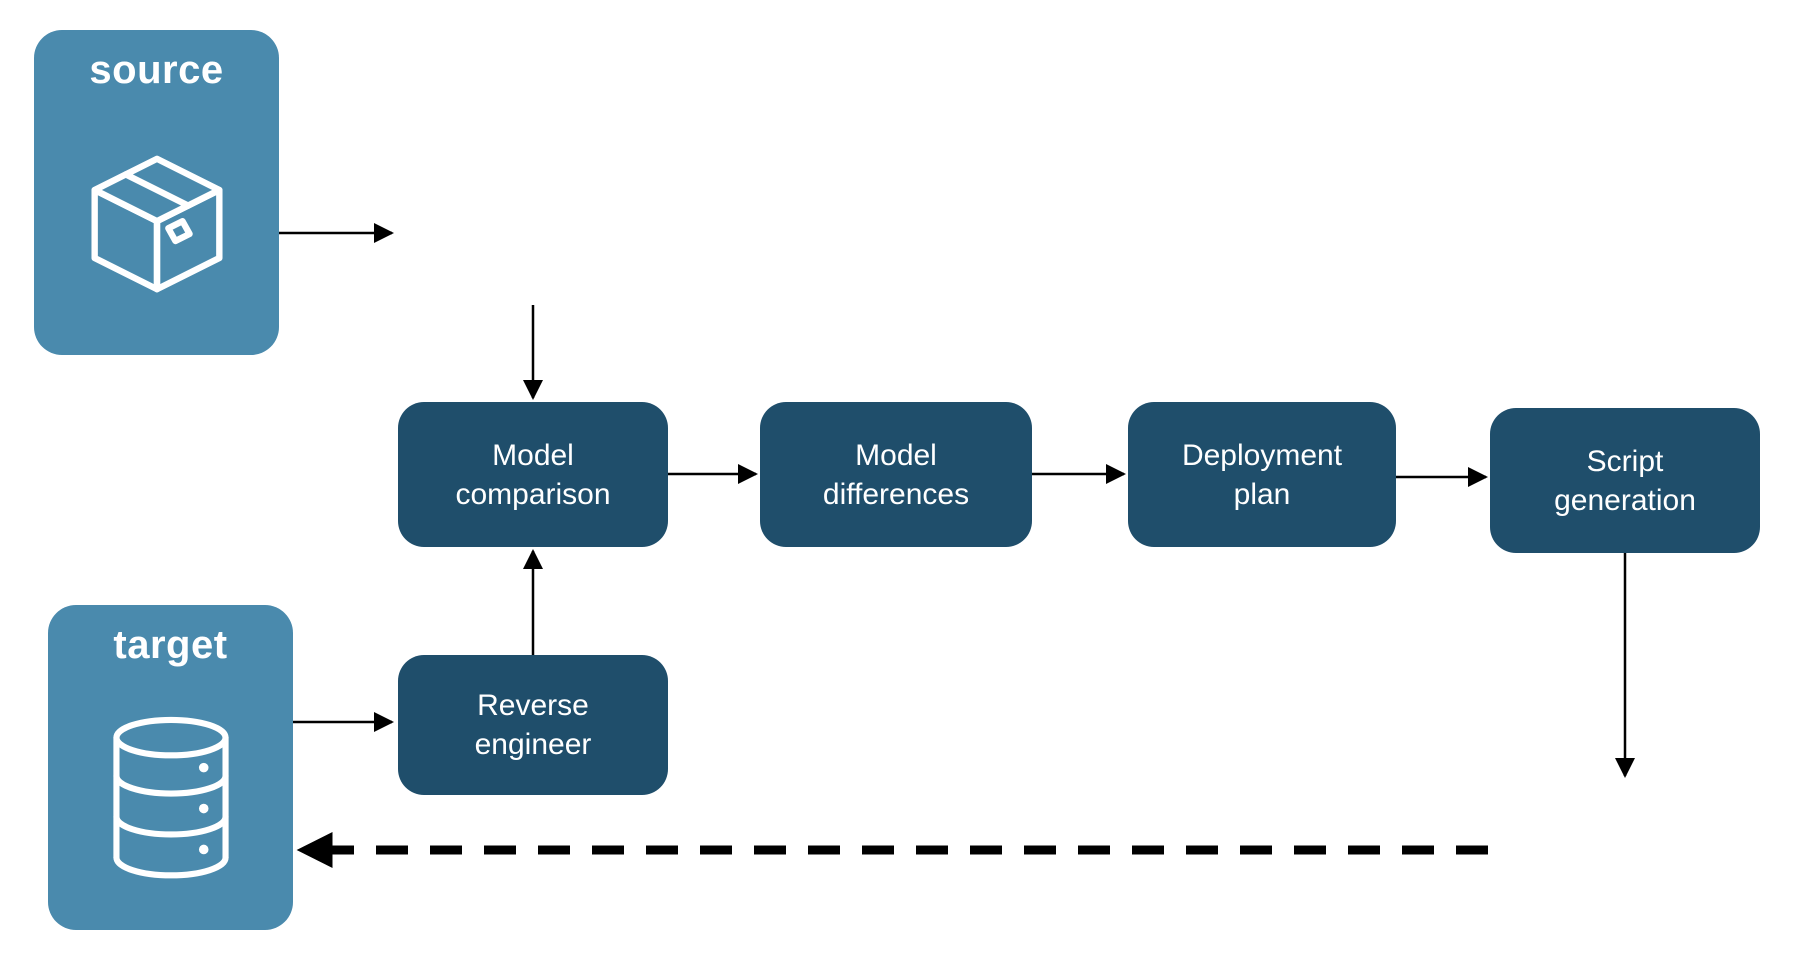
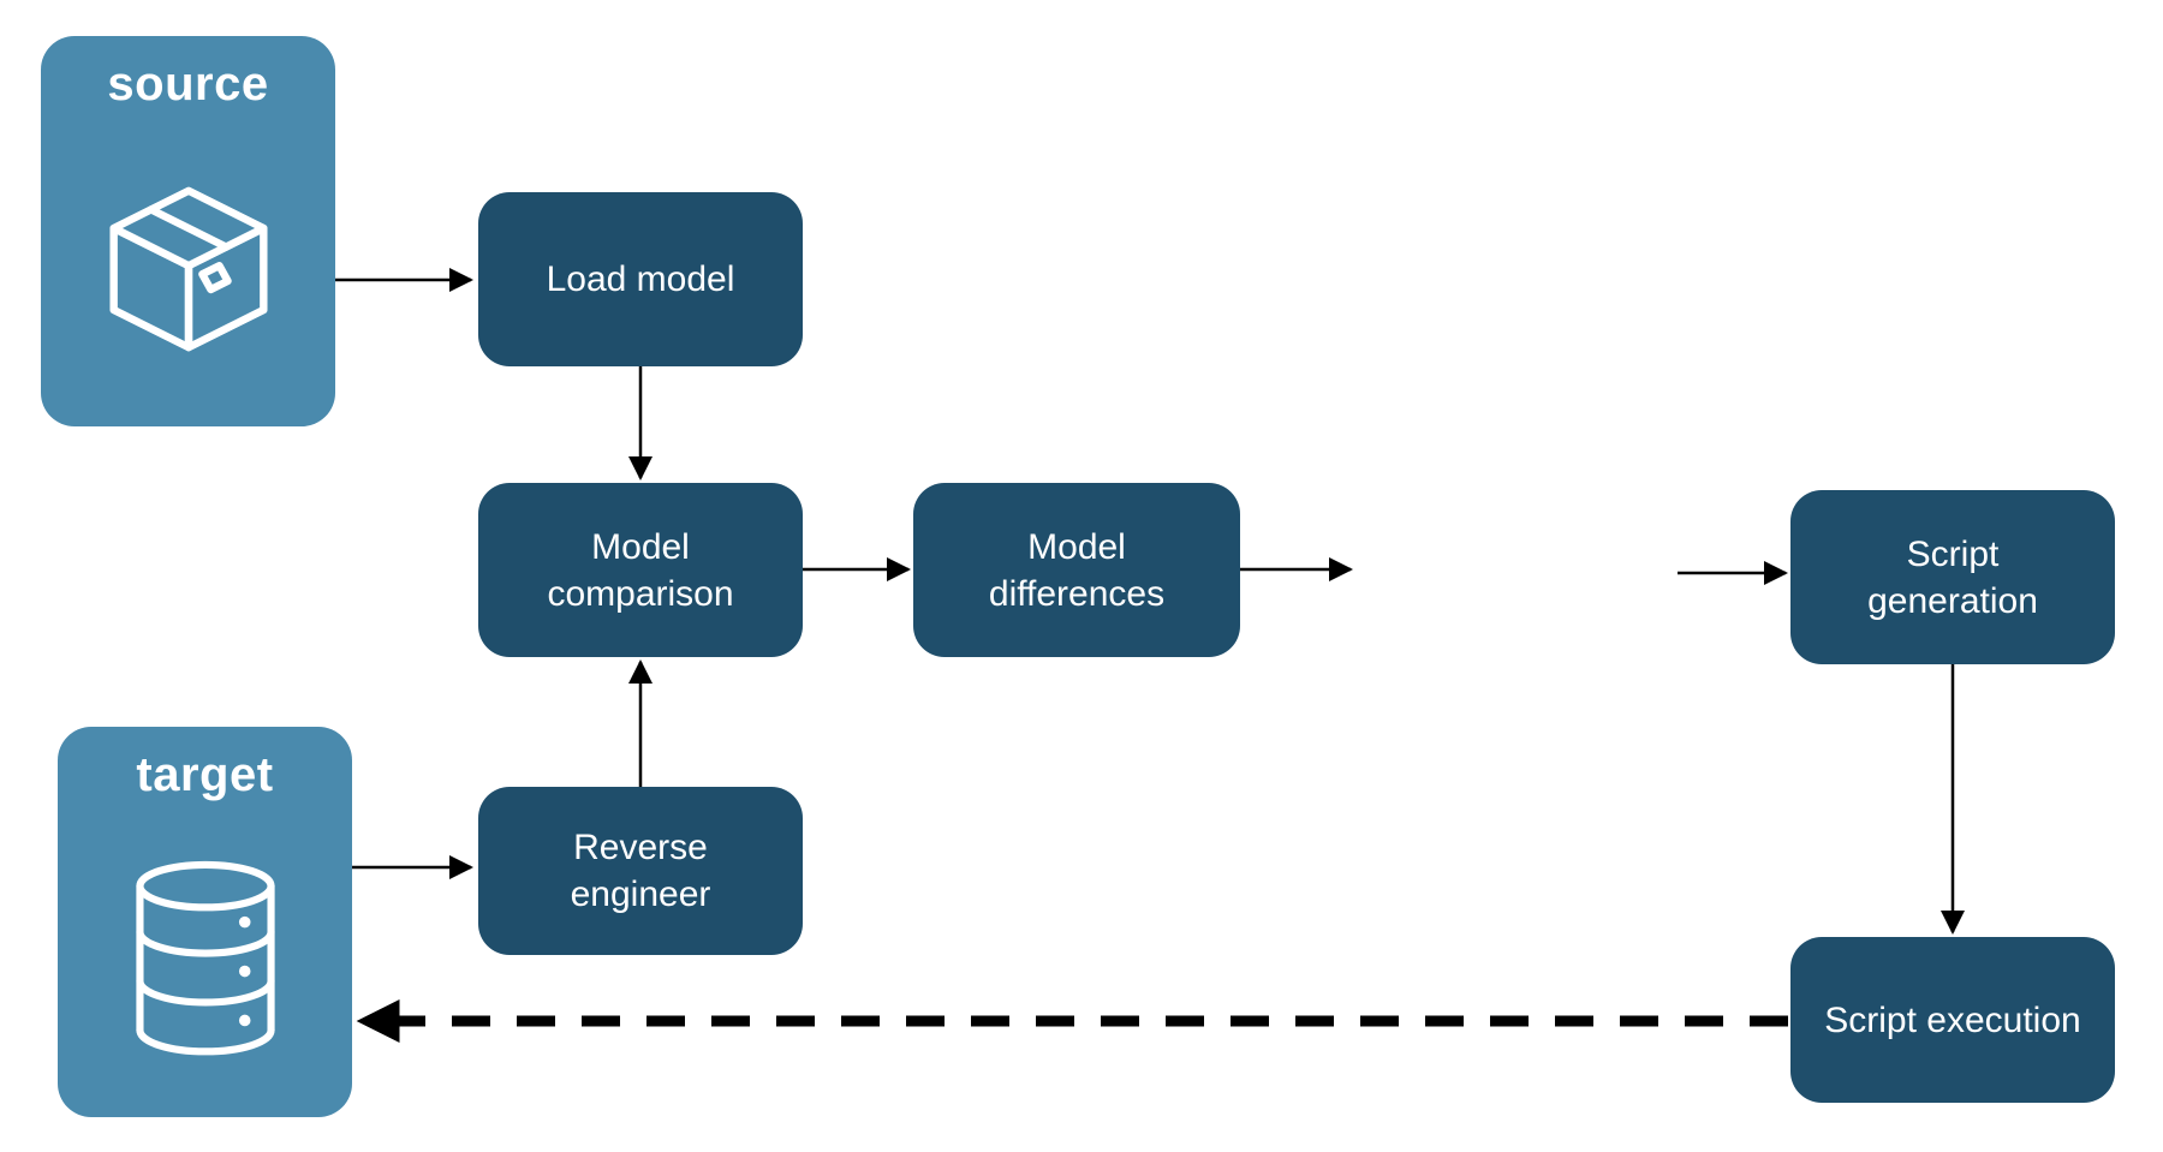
  source
  target
+ Load model
  Model comparison
  Model differences
- Deployment plan
  Script generation
  Reverse engineer
+ Script execution
